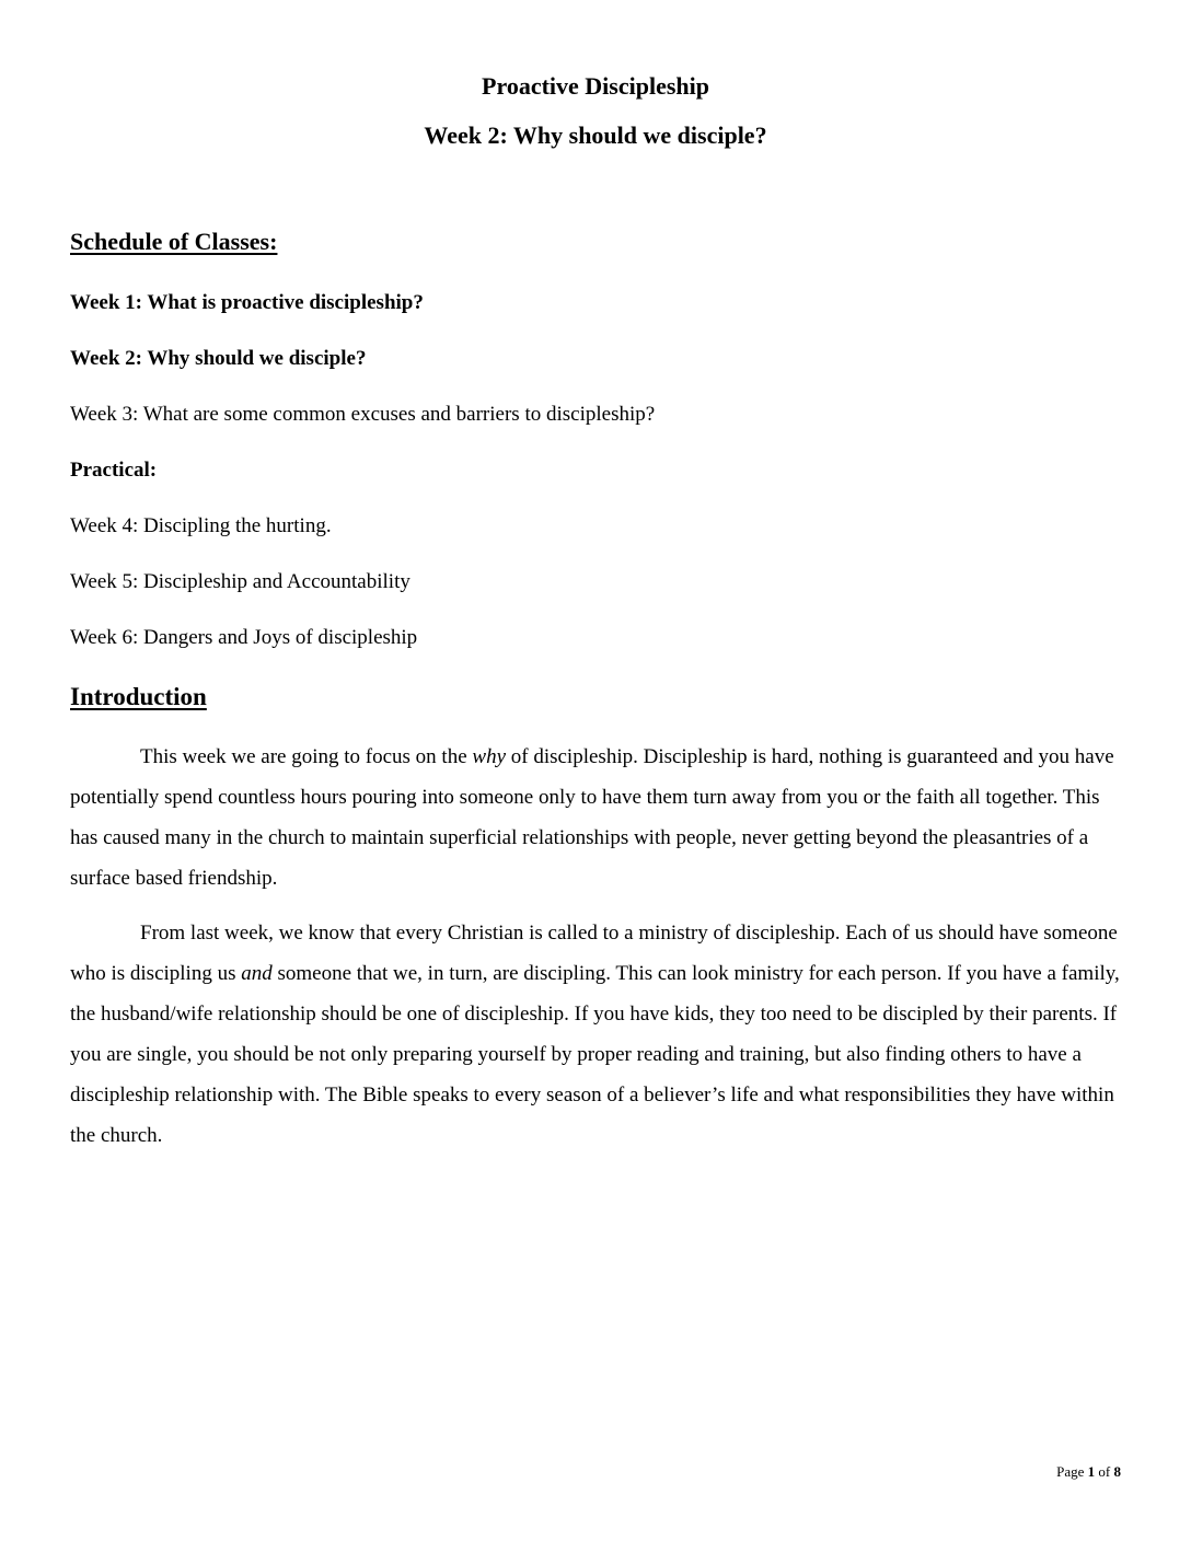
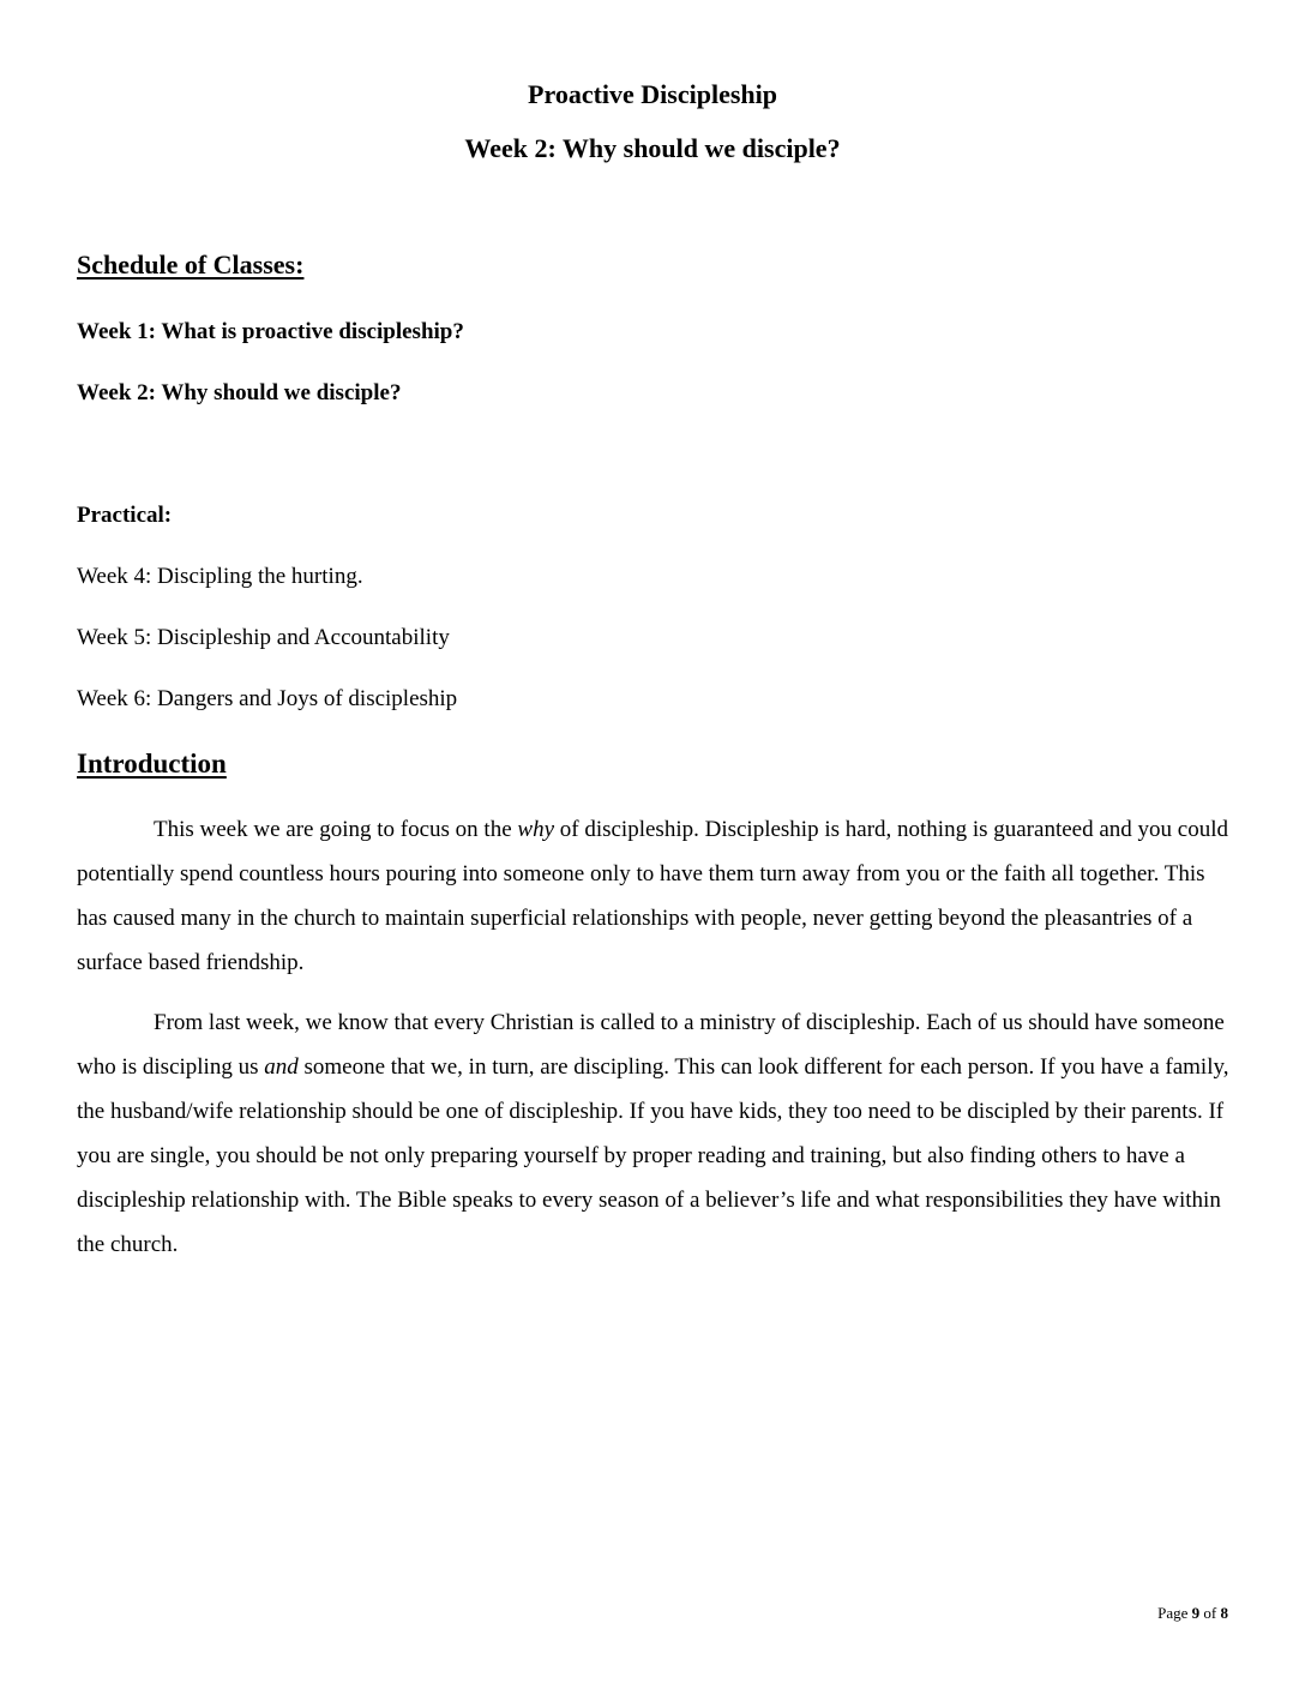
  Proactive Discipleship
  Week 2: Why should we disciple?
  Schedule of Classes:
  Week 1: What is proactive discipleship?
  Week 2: Why should we disciple?
- Week 3: What are some common excuses and barriers to discipleship?
  Practical:
  Week 4: Discipling the hurting.
  Week 5: Discipleship and Accountability
  Week 6: Dangers and Joys of discipleship
  Introduction
- This week we are going to focus on the why of discipleship. Discipleship is hard, nothing is guaranteed and you have potentially spend countless hours pouring into someone only to have them turn away from you or the faith all together. This has caused many in the church to maintain superficial relationships with people, never getting beyond the pleasantries of a surface based friendship.
+ This week we are going to focus on the why of discipleship. Discipleship is hard, nothing is guaranteed and you could potentially spend countless hours pouring into someone only to have them turn away from you or the faith all together. This has caused many in the church to maintain superficial relationships with people, never getting beyond the pleasantries of a surface based friendship.
- From last week, we know that every Christian is called to a ministry of discipleship. Each of us should have someone who is discipling us and someone that we, in turn, are discipling. This can look ministry for each person. If you have a family, the husband/wife relationship should be one of discipleship. If you have kids, they too need to be discipled by their parents. If you are single, you should be not only preparing yourself by proper reading and training, but also finding others to have a discipleship relationship with. The Bible speaks to every season of a believer’s life and what responsibilities they have within the church.
+ From last week, we know that every Christian is called to a ministry of discipleship. Each of us should have someone who is discipling us and someone that we, in turn, are discipling. This can look different for each person. If you have a family, the husband/wife relationship should be one of discipleship. If you have kids, they too need to be discipled by their parents. If you are single, you should be not only preparing yourself by proper reading and training, but also finding others to have a discipleship relationship with. The Bible speaks to every season of a believer’s life and what responsibilities they have within the church.
- Page 1 of 8
+ Page 9 of 8
